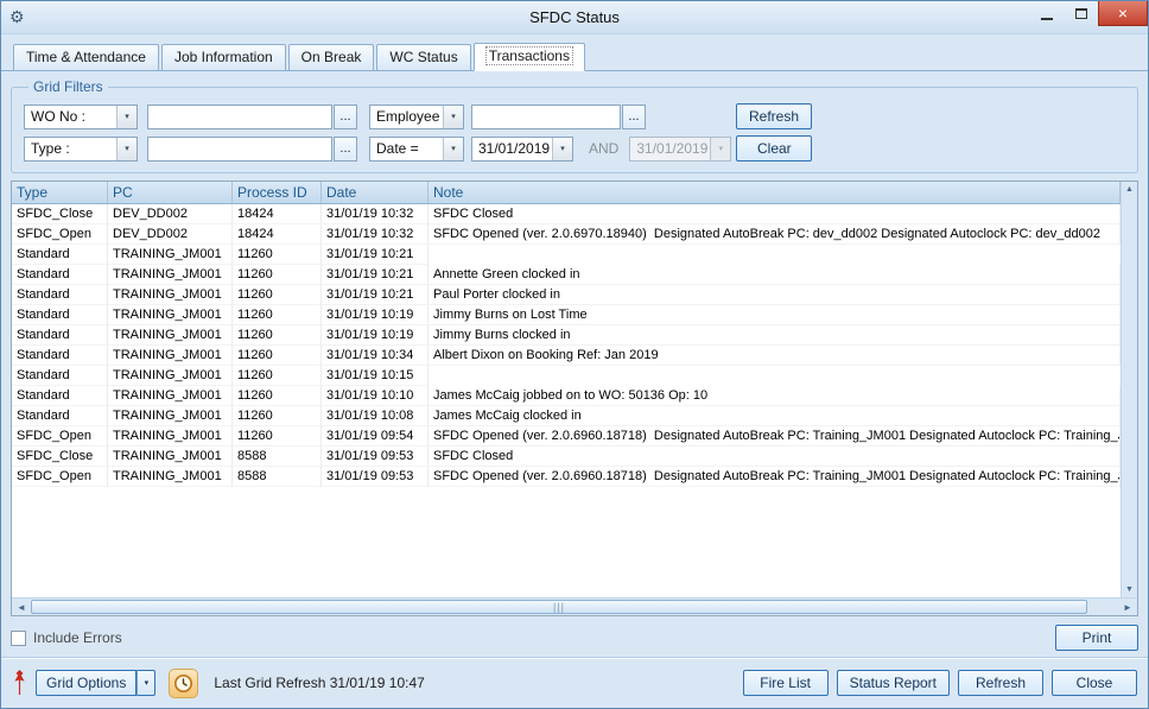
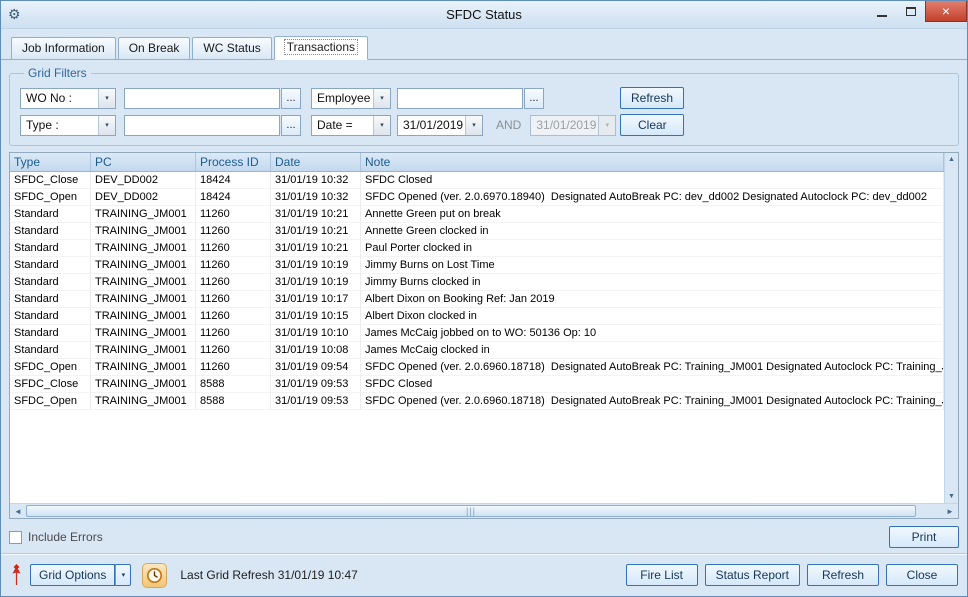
  ⚙
  SFDC Status
  ×
- Time & Attendance
  Job Information
  On Break
  WC Status
  Transactions
  Grid Filters
  WO No :
  ...
  Employee
  ...
  Refresh
  Type :
  ...
  Date =
  31/01/2019
  AND
  31/01/2019
  Clear
  Type
  PC
  Process ID
  Date
  Note
  SFDC_Close
  DEV_DD002
  18424
  31/01/19 10:32
  SFDC Closed
  SFDC_Open
  DEV_DD002
  18424
  31/01/19 10:32
  SFDC Opened (ver. 2.0.6970.18940) Designated AutoBreak PC: dev_dd002 Designated Autoclock PC: dev_dd002
  Standard
  TRAINING_JM001
  11260
  31/01/19 10:21
+ Annette Green put on break
  Standard
  TRAINING_JM001
  11260
  31/01/19 10:21
  Annette Green clocked in
  Standard
  TRAINING_JM001
  11260
  31/01/19 10:21
  Paul Porter clocked in
  Standard
  TRAINING_JM001
  11260
  31/01/19 10:19
  Jimmy Burns on Lost Time
  Standard
  TRAINING_JM001
  11260
  31/01/19 10:19
  Jimmy Burns clocked in
  Standard
  TRAINING_JM001
  11260
- 31/01/19 10:34
+ 31/01/19 10:17
  Albert Dixon on Booking Ref: Jan 2019
  Standard
  TRAINING_JM001
  11260
  31/01/19 10:15
+ Albert Dixon clocked in
  Standard
  TRAINING_JM001
  11260
  31/01/19 10:10
  James McCaig jobbed on to WO: 50136 Op: 10
  Standard
  TRAINING_JM001
  11260
  31/01/19 10:08
  James McCaig clocked in
  SFDC_Open
  TRAINING_JM001
  11260
  31/01/19 09:54
  SFDC Opened (ver. 2.0.6960.18718) Designated AutoBreak PC: Training_JM001 Designated Autoclock PC: Training_
  SFDC_Close
  TRAINING_JM001
  8588
  31/01/19 09:53
  SFDC Closed
  SFDC_Open
  TRAINING_JM001
  8588
  31/01/19 09:53
  SFDC Opened (ver. 2.0.6960.18718) Designated AutoBreak PC: Training_JM001 Designated Autoclock PC: Training_
  ◄
  |||
  ►
  Include Errors
  Print
  Grid Options
  Last Grid Refresh 31/01/19 10:47
  Fire List
  Status Report
  Refresh
  Close
